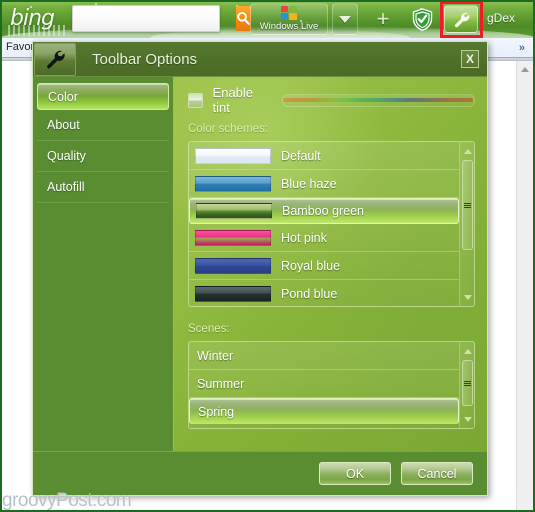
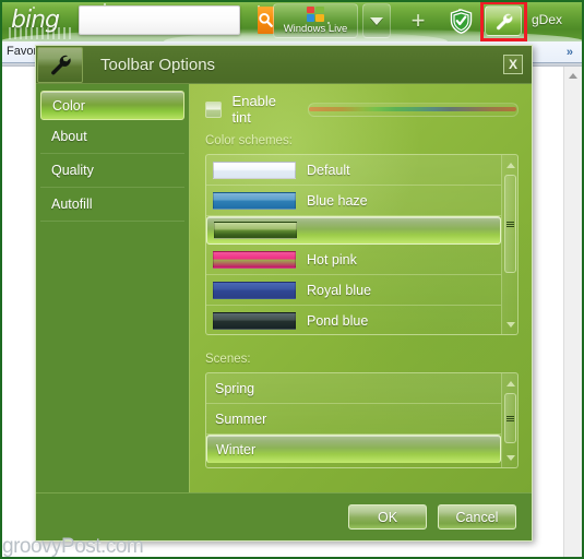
  bing
  Windows Live
  +
  gDex
  Favo
  »
  Toolbar Options
  X
  Color
  About
  Quality
  Autofill
  Enable tint
  Color schemes:
  Default
  Blue haze
- Bamboo green
  Hot pink
  Royal blue
  Pond blue
  Scenes:
- Winter
+ Spring
  Summer
- Spring
+ Winter
  OK
  Cancel
  groovyPost.com
